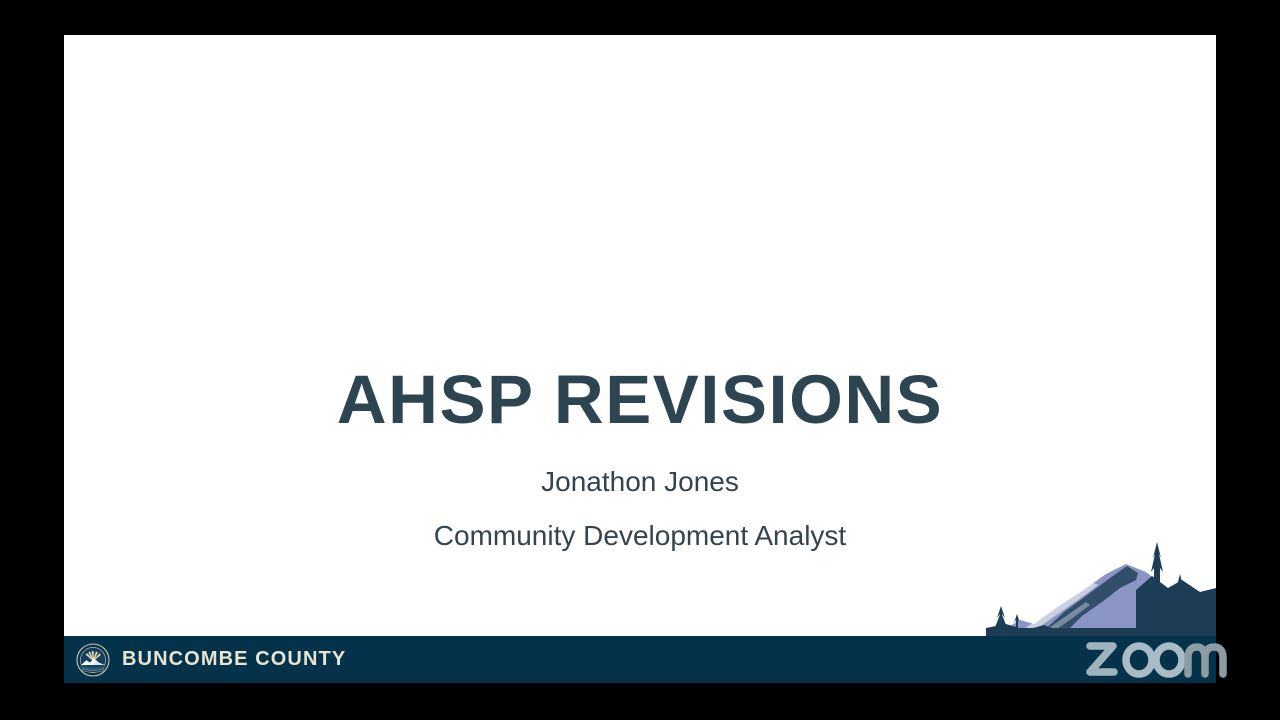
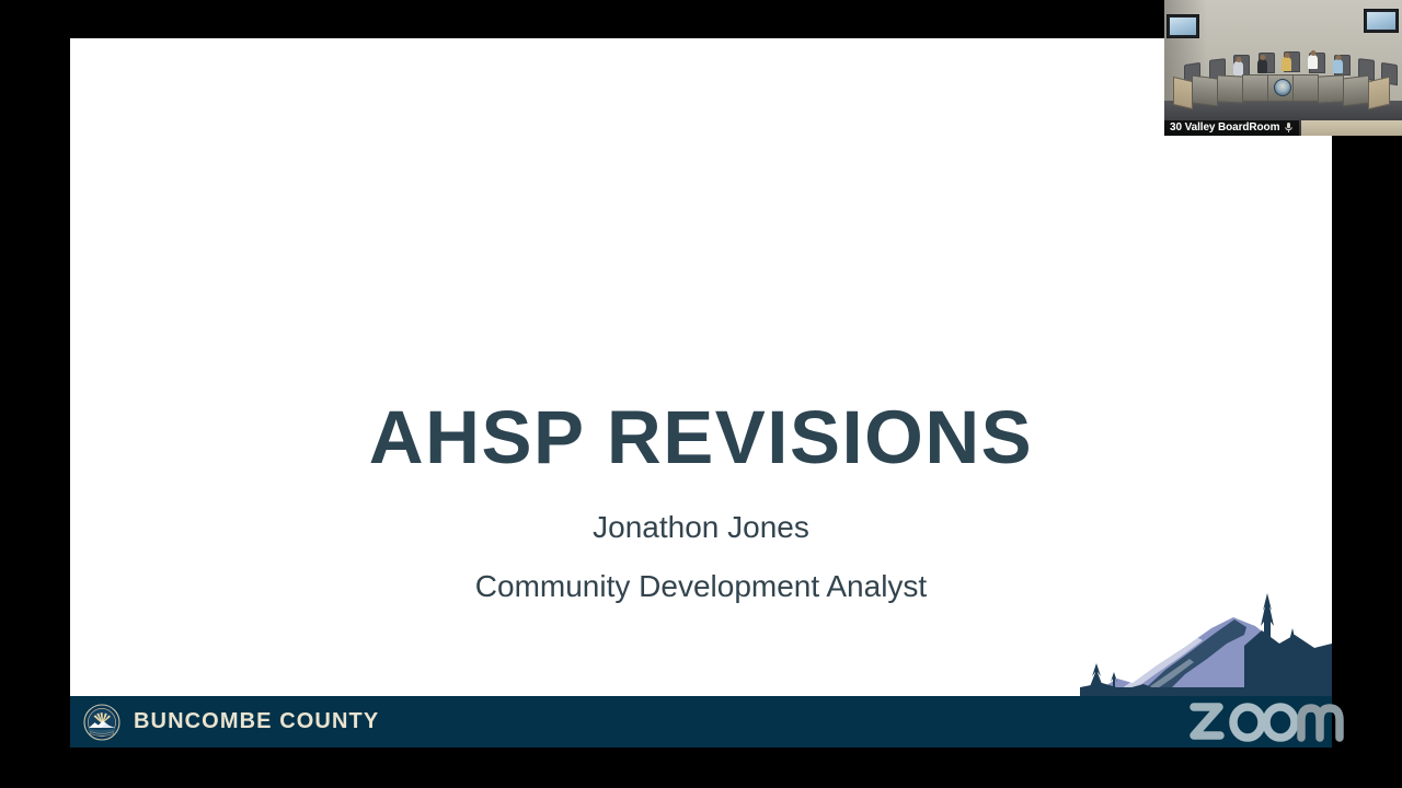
  AHSP REVISIONS
  Jonathon Jones
  Community Development Analyst
  BUNCOMBE COUNTY
+ 30 Valley BoardRoom
